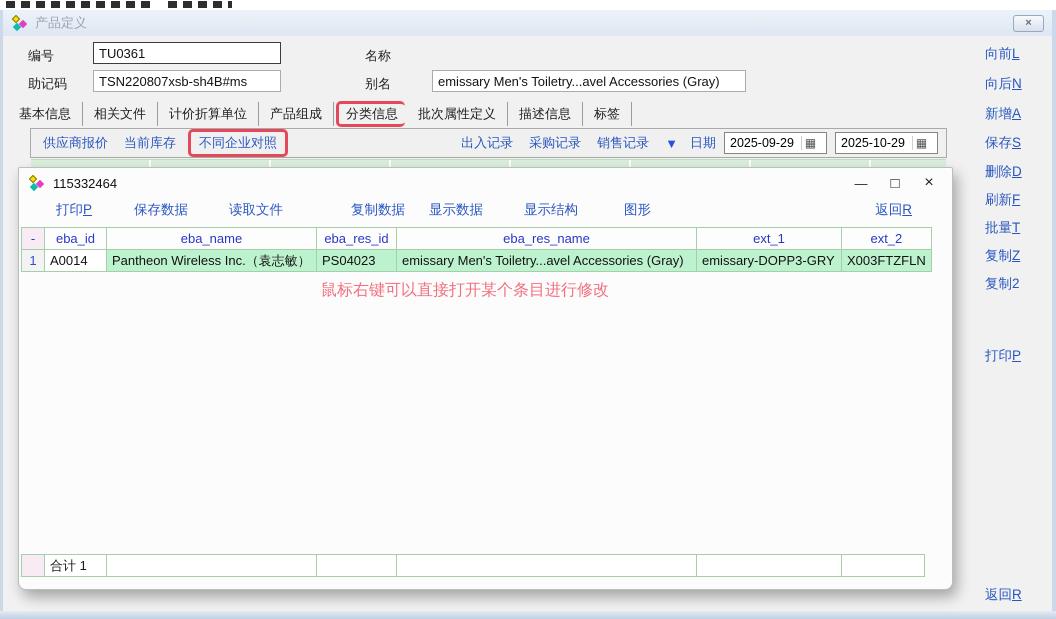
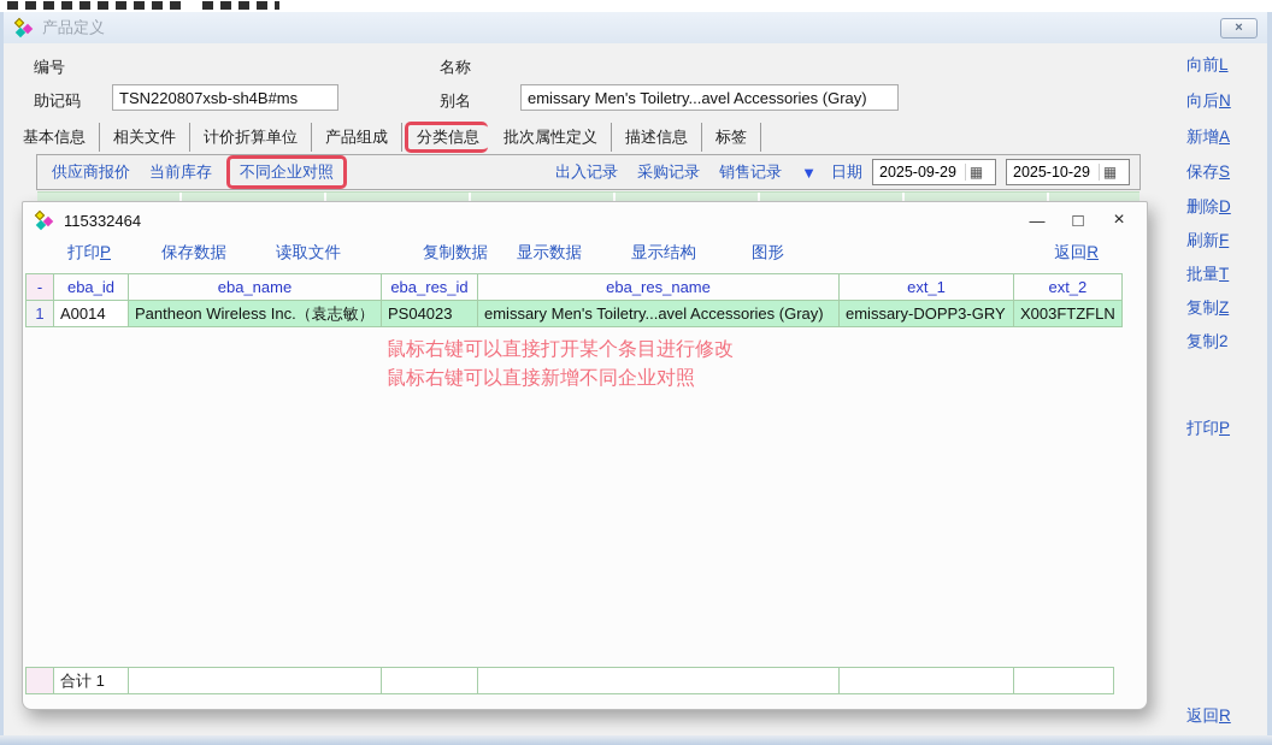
  产品定义
  ×
  编号
- TU0361
  名称
  助记码
  TSN220807xsb-sh4B#ms
  别名
  emissary Men's Toiletry...avel Accessories (Gray)
  基本信息
  相关文件
  计价折算单位
  产品组成
  分类信息
  批次属性定义
  描述信息
  标签
  供应商报价
  当前库存
  不同企业对照
  出入记录
  采购记录
  销售记录
  ▼
  日期
  2025-09-29
  ▦
  2025-10-29
  ▦
  115332464
  —
  □
  ×
  打印P
  保存数据
  读取文件
  复制数据
  显示数据
  显示结构
  图形
  返回R
  -	eba_id	eba_name	eba_res_id	eba_res_name	ext_1	ext_2
  1	A0014	Pantheon Wireless Inc.（袁志敏）	PS04023	emissary Men's Toiletry...avel Accessories (Gray)	emissary-DOPP3-GRY	X003FTZFLN
  鼠标右键可以直接打开某个条目进行修改
+ 鼠标右键可以直接新增不同企业对照
  	合计 1
  向前L
  向后N
  新增A
  保存S
  删除D
  刷新F
  批量T
  复制Z
  复制2
  打印P
  返回R
